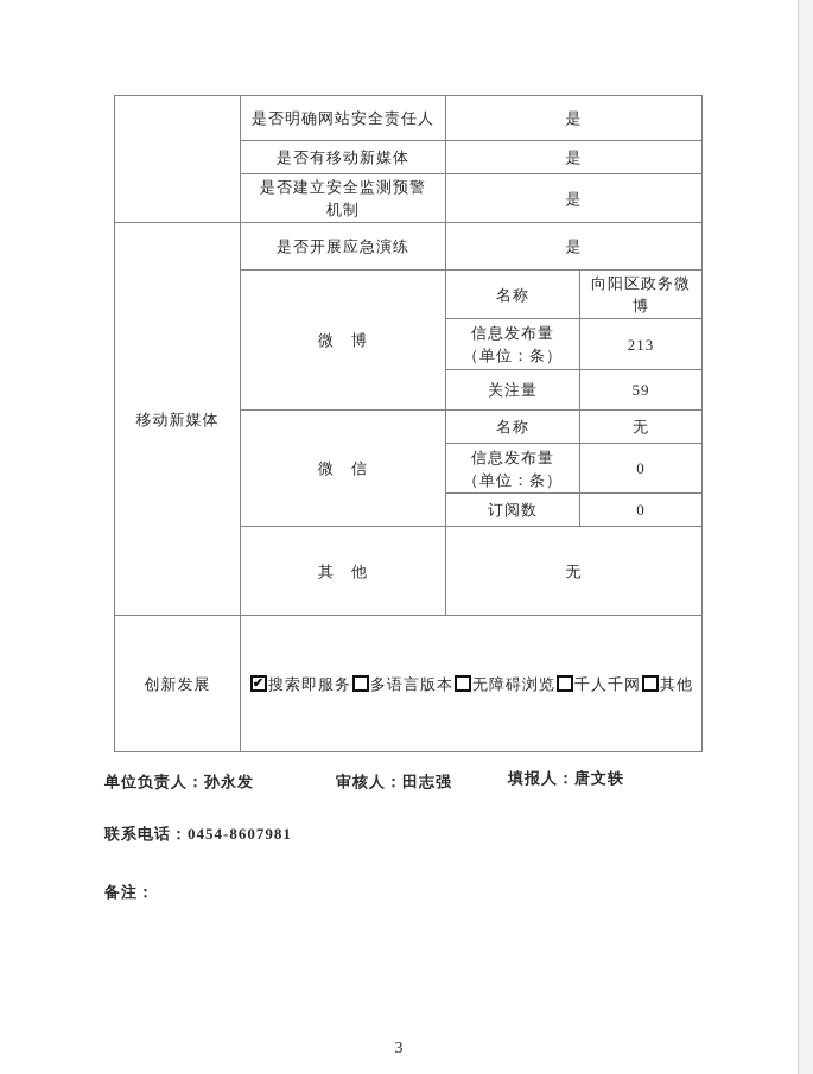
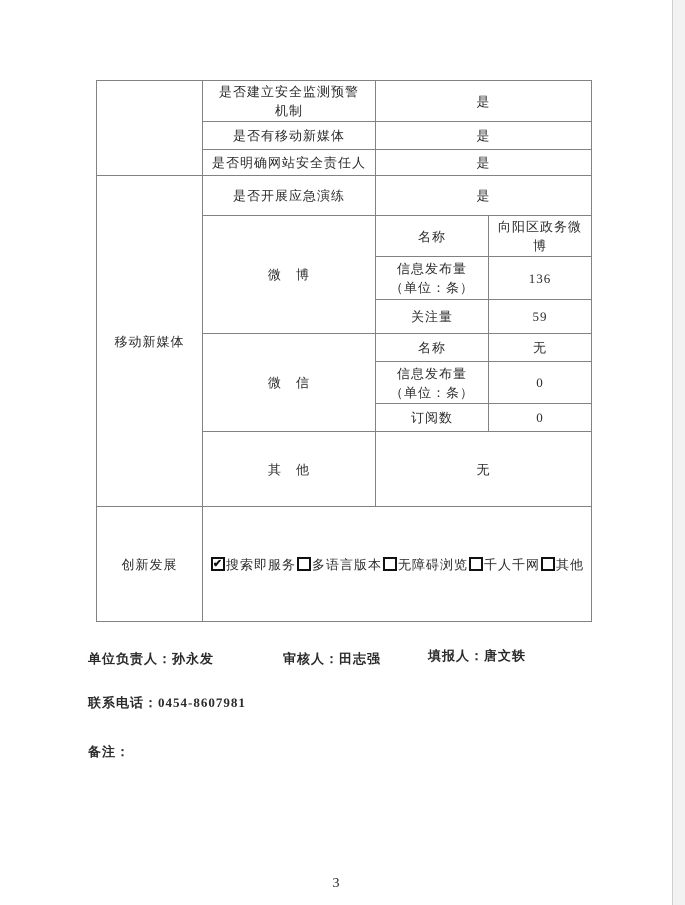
- 	是否明确网站安全责任人	是
+ 	是否建立安全监测预警 机制	是
  是否有移动新媒体	是
- 是否建立安全监测预警 机制	是
+ 是否明确网站安全责任人	是
  移动新媒体	是否开展应急演练	是
  微 博	名称	向阳区政务微 博
- 信息发布量 （单位：条）	213
+ 信息发布量 （单位：条）	136
  关注量	59
  微 信	名称	无
  信息发布量 （单位：条）	0
  订阅数	0
  其 他	无
  创新发展	搜索即服务 多语言版本 无障碍浏览 千人千网 其他
  单位负责人：孙永发
  审核人：田志强
  填报人：唐文轶
  联系电话：0454-8607981
  备注：
  3
